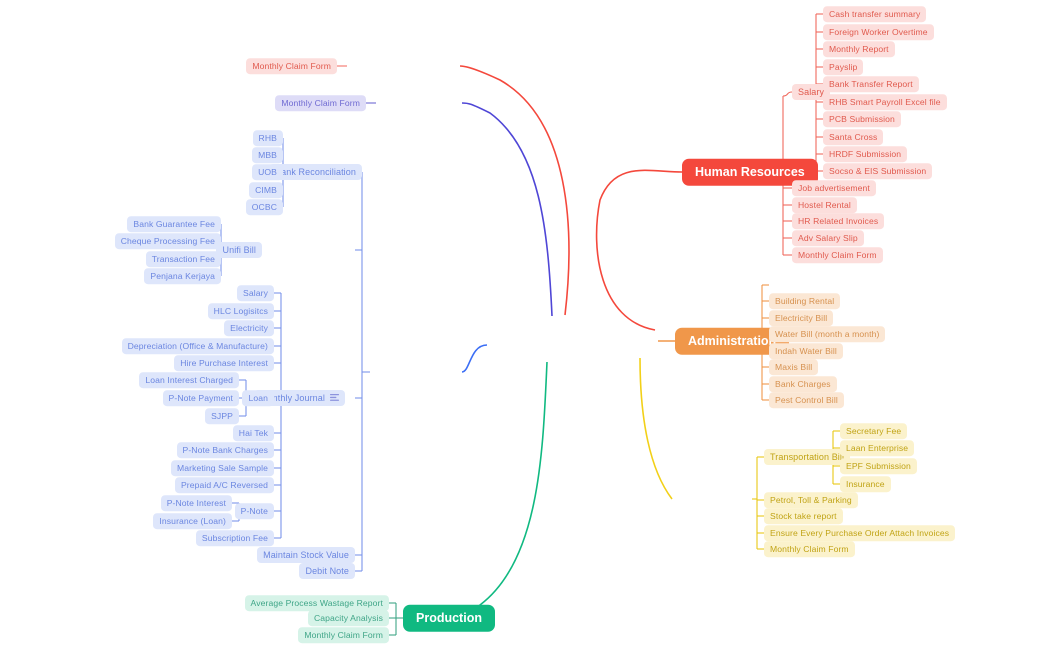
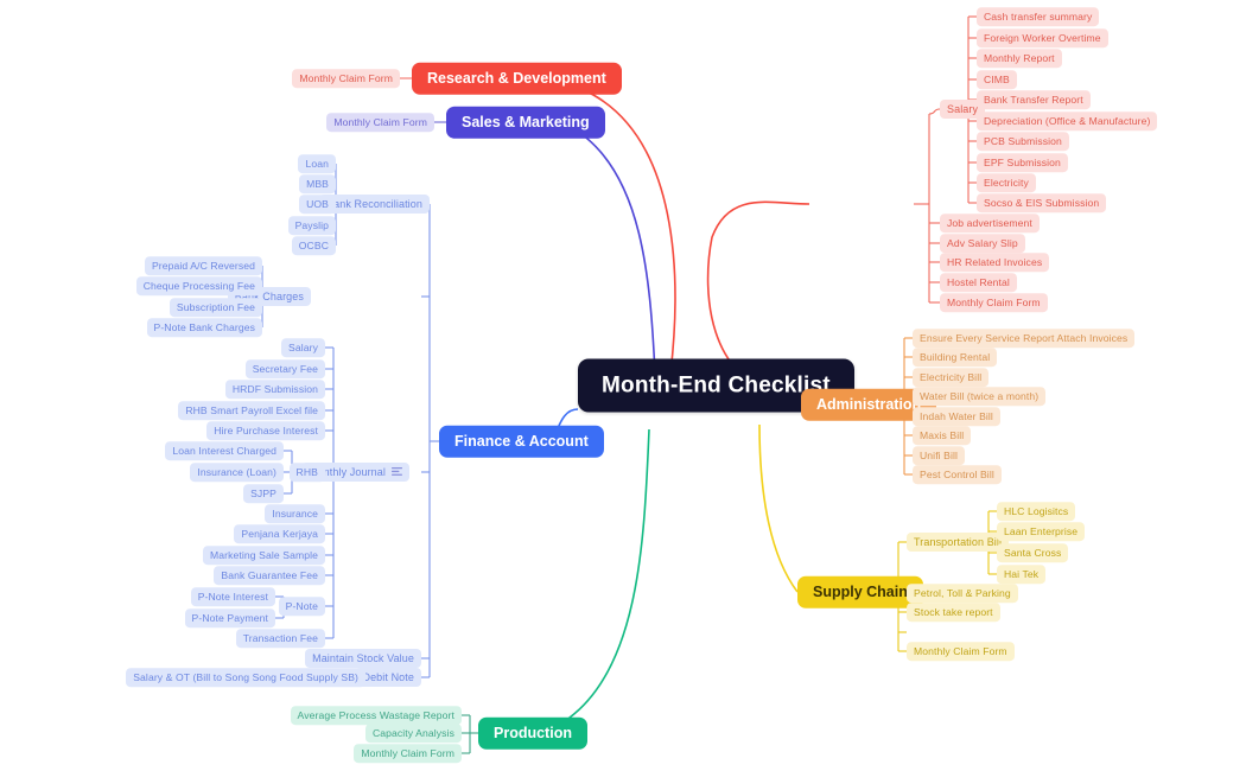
+ Month-End Checklist
+ Research & Development
  Monthly Claim Form
+ Sales & Marketing
  Monthly Claim Form
+ Finance & Account
  ank Reconciliation
- RHB
+ Loan
  MBB
  UOB
- CIMB
+ Payslip
  OCBC
- Unifi Bill
+ Bank Charges
- Bank Guarantee Fee
+ Prepaid A/C Reversed
  Cheque Processing Fee
- Transaction Fee
+ Subscription Fee
- Penjana Kerjaya
+ P-Note Bank Charges
  nthly Journal
  Salary
- HLC Logisitcs
+ Secretary Fee
- Electricity
+ HRDF Submission
- Depreciation (Office & Manufacture)
+ RHB Smart Payroll Excel file
  Hire Purchase Interest
- Loan
+ RHB
  Loan Interest Charged
- P-Note Payment
+ Insurance (Loan)
  SJPP
- Hai Tek
+ Insurance
- P-Note Bank Charges
+ Penjana Kerjaya
  Marketing Sale Sample
- Prepaid A/C Reversed
+ Bank Guarantee Fee
  P-Note
  P-Note Interest
- Insurance (Loan)
+ P-Note Payment
- Subscription Fee
+ Transaction Fee
  Maintain Stock Value
  Debit Note
+ Salary & OT (Bill to Song Song Food Supply SB)
  Production
  Average Process Wastage Report
  Capacity Analysis
  Monthly Claim Form
- Human Resources
  Salary
  Cash transfer summary
  Foreign Worker Overtime
  Monthly Report
- Payslip
+ CIMB
  Bank Transfer Report
- RHB Smart Payroll Excel file
+ Depreciation (Office & Manufacture)
  PCB Submission
- Santa Cross
+ EPF Submission
- HRDF Submission
+ Electricity
  Socso & EIS Submission
  Job advertisement
- Hostel Rental
+ Adv Salary Slip
  HR Related Invoices
- Adv Salary Slip
+ Hostel Rental
  Monthly Claim Form
  Administratio
+ Ensure Every Service Report Attach Invoices
  Building Rental
  Electricity Bill
- Water Bill (month a month)
+ Water Bill (twice a month)
  Indah Water Bill
  Maxis Bill
- Bank Charges
+ Unifi Bill
  Pest Control Bill
+ Supply Chain
  Transportation Bill
- Secretary Fee
+ HLC Logisitcs
  Laan Enterprise
- EPF Submission
+ Santa Cross
- Insurance
+ Hai Tek
  Petrol, Toll & Parking
  Stock take report
- Ensure Every Purchase Order Attach Invoices
  Monthly Claim Form
